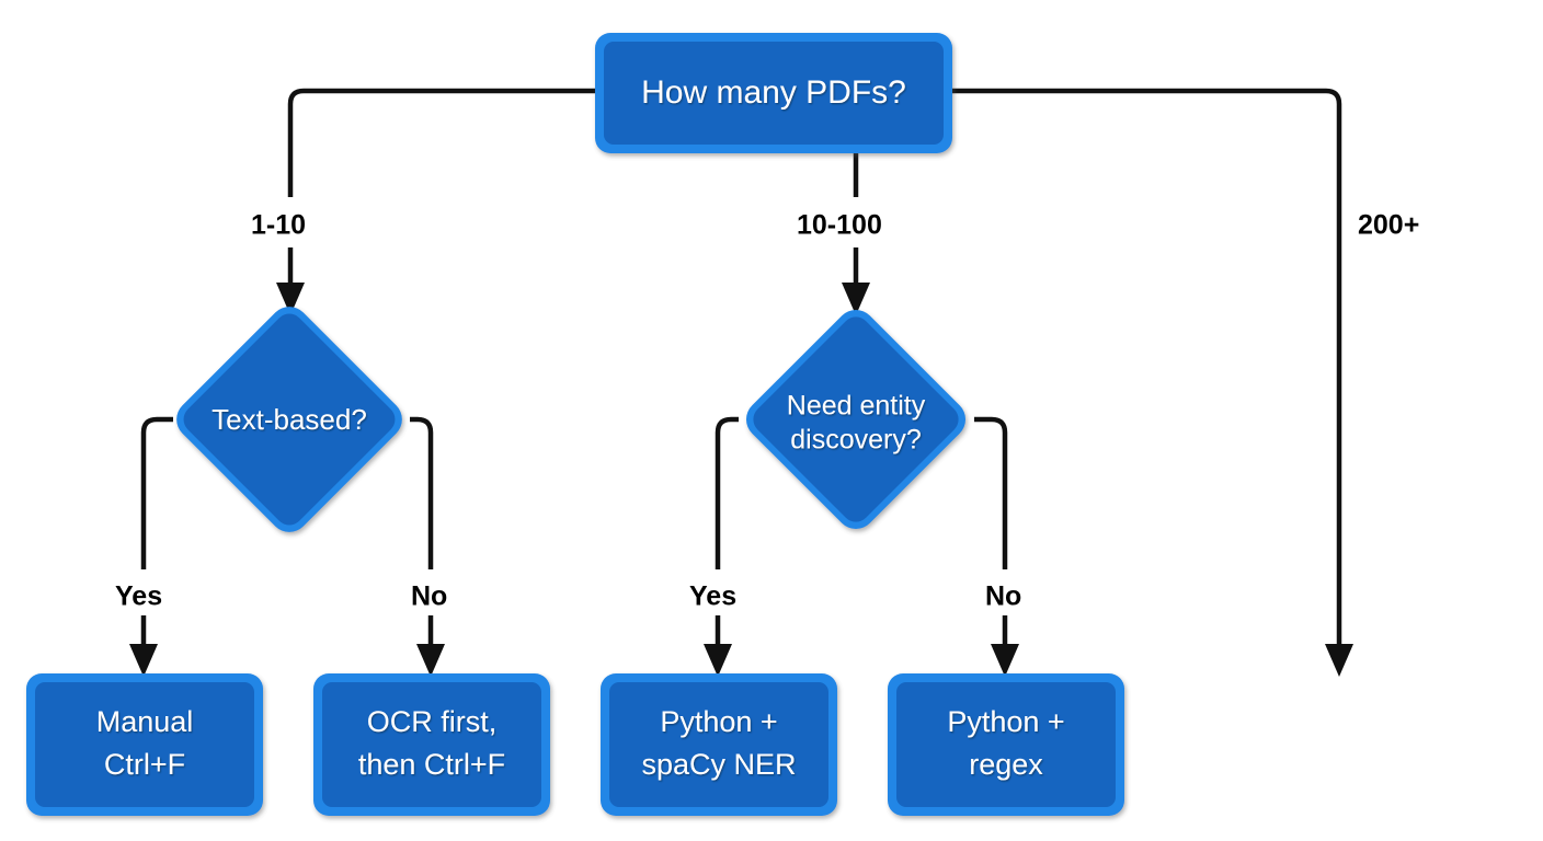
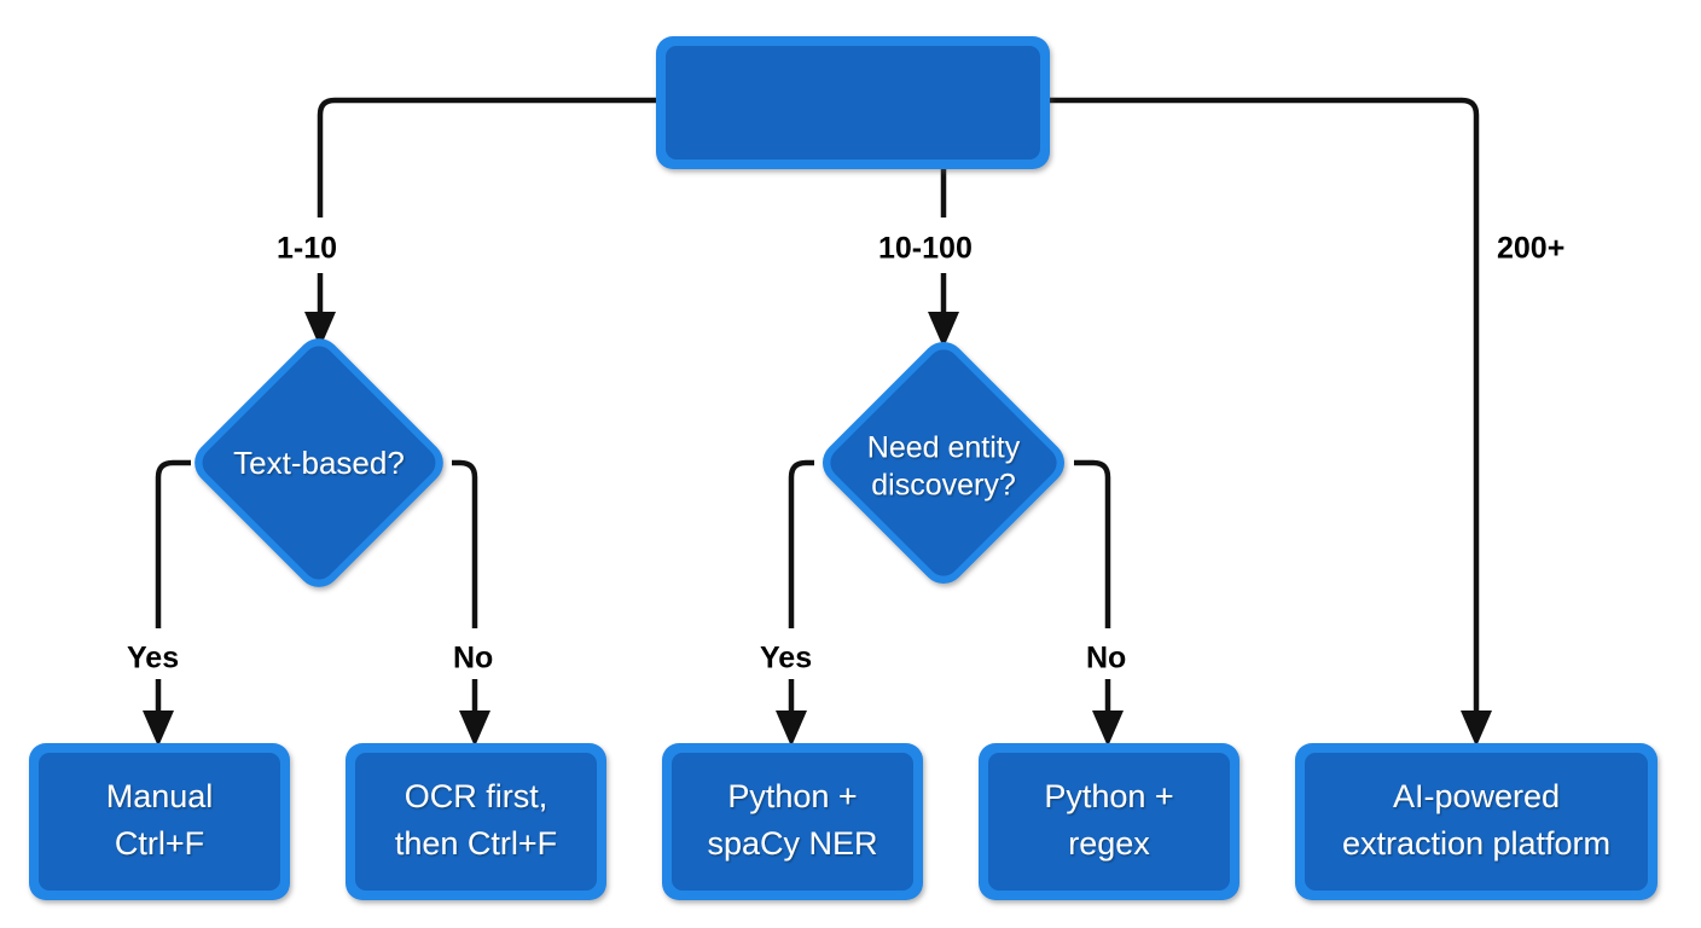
  1-10
  10-100
  200+
  Yes
  No
  Yes
  No
- How many PDFs?
  Text-based?
  Need entity
  discovery?
  Manual
  Ctrl+F
  OCR first,
  then Ctrl+F
  Python +
  spaCy NER
  Python +
  regex
+ AI-powered
+ extraction platform
